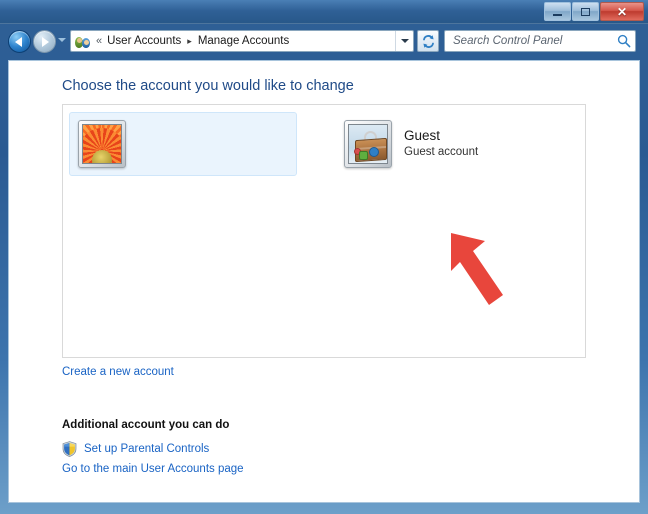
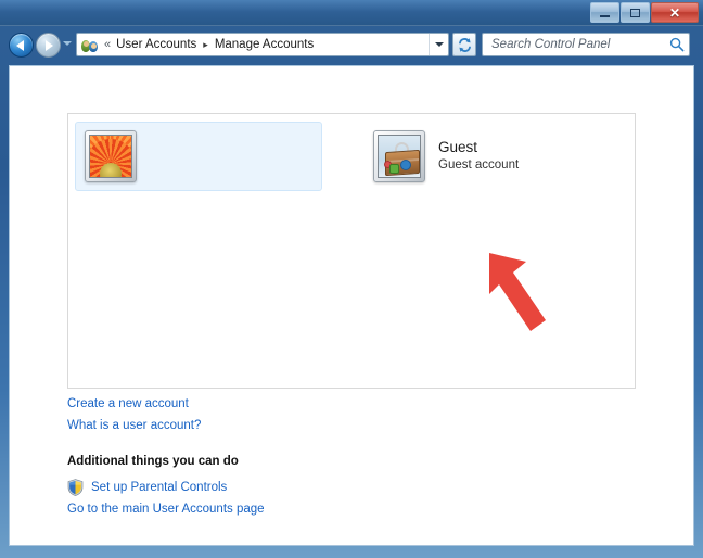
  ✕
  «
  User Accounts
  ▸
  Manage Accounts
  Search Control Panel
- Choose the account you would like to change
  Guest
  Guest account
  Create a new account
+ What is a user account?
- Additional account you can do
+ Additional things you can do
  Set up Parental Controls
  Go to the main User Accounts page
